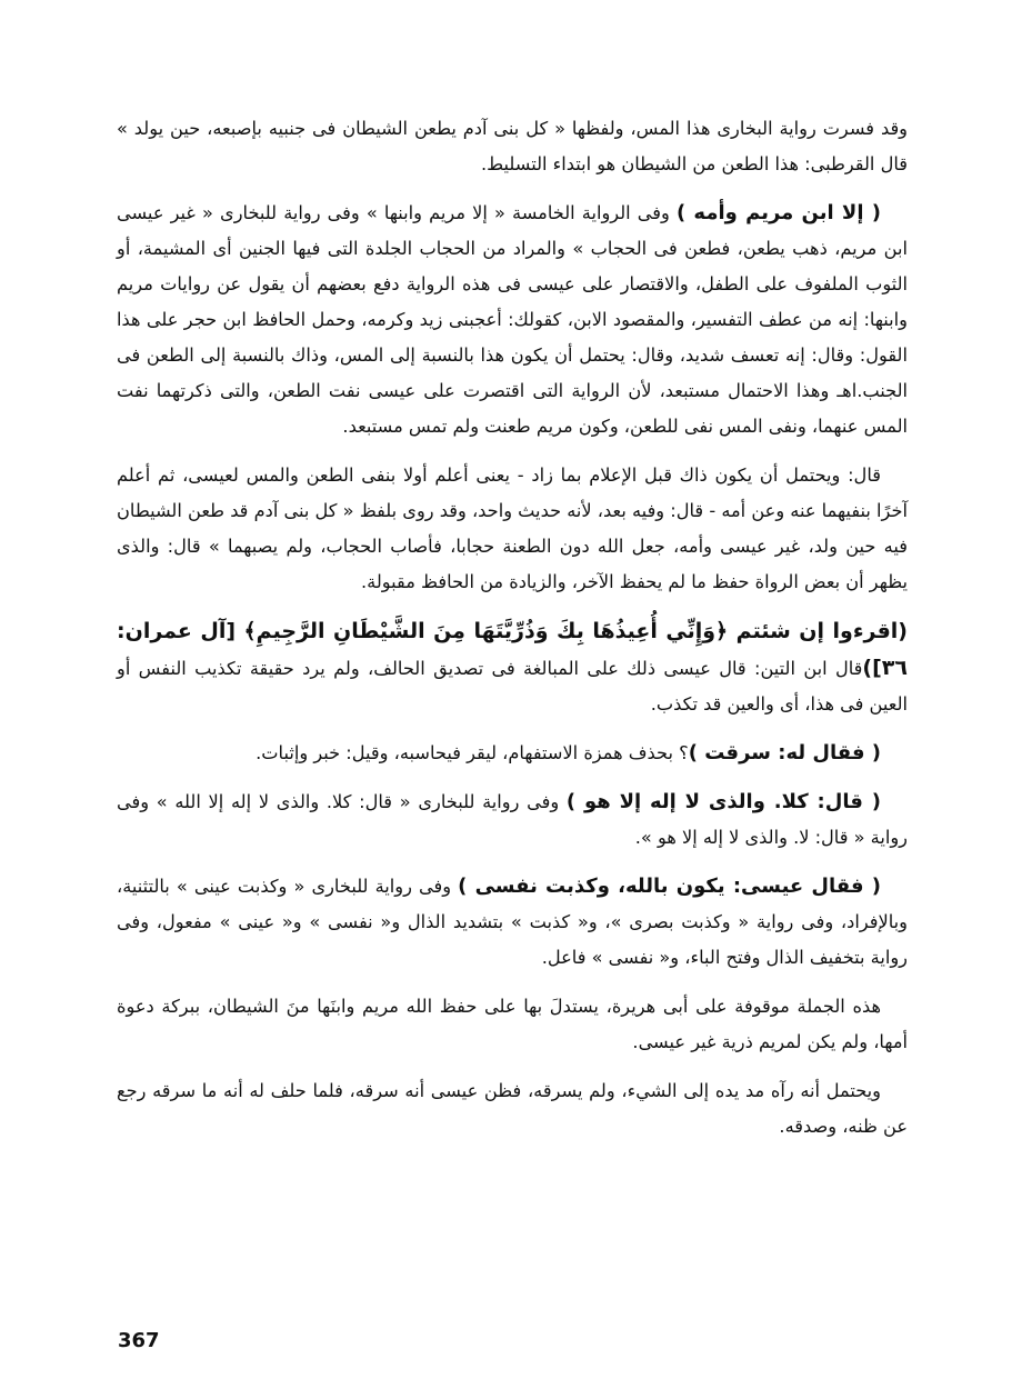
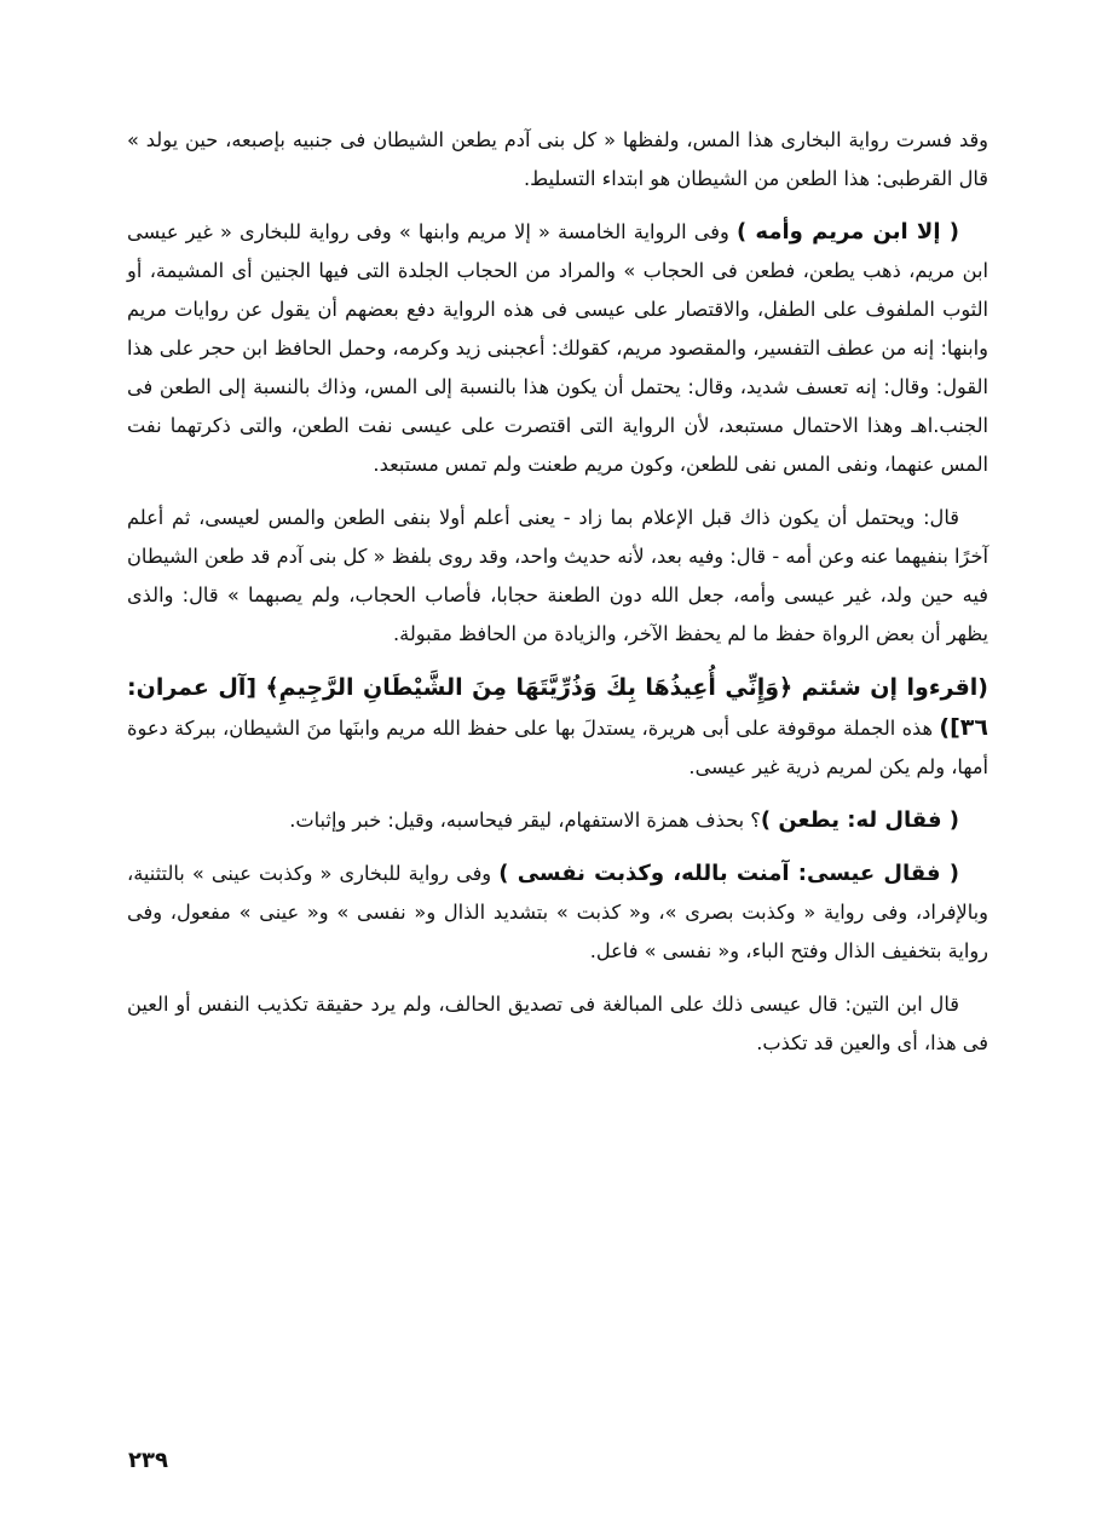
  وقد فسرت رواية البخارى هذا المس، ولفظها « كل بنى آدم يطعن الشيطان فى جنبيه بإصبعه، حين يولد » قال القرطبى: هذا الطعن من الشيطان هو ابتداء التسليط.
- ( إلا ابن مريم وأمه ) وفى الرواية الخامسة « إلا مريم وابنها » وفى رواية للبخارى « غير عيسى ابن مريم، ذهب يطعن، فطعن فى الحجاب » والمراد من الحجاب الجلدة التى فيها الجنين أى المشيمة، أو الثوب الملفوف على الطفل، والاقتصار على عيسى فى هذه الرواية دفع بعضهم أن يقول عن روايات مريم وابنها: إنه من عطف التفسير، والمقصود الابن، كقولك: أعجبنى زيد وكرمه، وحمل الحافظ ابن حجر على هذا القول: وقال: إنه تعسف شديد، وقال: يحتمل أن يكون هذا بالنسبة إلى المس، وذاك بالنسبة إلى الطعن فى الجنب.اهـ وهذا الاحتمال مستبعد، لأن الرواية التى اقتصرت على عيسى نفت الطعن، والتى ذكرتهما نفت المس عنهما، ونفى المس نفى للطعن، وكون مريم طعنت ولم تمس مستبعد.
+ ( إلا ابن مريم وأمه ) وفى الرواية الخامسة « إلا مريم وابنها » وفى رواية للبخارى « غير عيسى ابن مريم، ذهب يطعن، فطعن فى الحجاب » والمراد من الحجاب الجلدة التى فيها الجنين أى المشيمة، أو الثوب الملفوف على الطفل، والاقتصار على عيسى فى هذه الرواية دفع بعضهم أن يقول عن روايات مريم وابنها: إنه من عطف التفسير، والمقصود مريم، كقولك: أعجبنى زيد وكرمه، وحمل الحافظ ابن حجر على هذا القول: وقال: إنه تعسف شديد، وقال: يحتمل أن يكون هذا بالنسبة إلى المس، وذاك بالنسبة إلى الطعن فى الجنب.اهـ وهذا الاحتمال مستبعد، لأن الرواية التى اقتصرت على عيسى نفت الطعن، والتى ذكرتهما نفت المس عنهما، ونفى المس نفى للطعن، وكون مريم طعنت ولم تمس مستبعد.
  قال: ويحتمل أن يكون ذاك قبل الإعلام بما زاد - يعنى أعلم أولا بنفى الطعن والمس لعيسى، ثم أعلم آخرًا بنفيهما عنه وعن أمه - قال: وفيه بعد، لأنه حديث واحد، وقد روى بلفظ « كل بنى آدم قد طعن الشيطان فيه حين ولد، غير عيسى وأمه، جعل الله دون الطعنة حجابا، فأصاب الحجاب، ولم يصبهما » قال: والذى يظهر أن بعض الرواة حفظ ما لم يحفظ الآخر، والزيادة من الحافظ مقبولة.
- (اقرءوا إن شئتم ﴿وَإِنِّي أُعِيذُهَا بِكَ وَذُرِّيَّتَهَا مِنَ الشَّيْطَانِ الرَّجِيمِ﴾ [آل عمران: ٣٦])قال ابن التين: قال عيسى ذلك على المبالغة فى تصديق الحالف، ولم يرد حقيقة تكذيب النفس أو العين فى هذا، أى والعين قد تكذب.
+ (اقرءوا إن شئتم ﴿وَإِنِّي أُعِيذُهَا بِكَ وَذُرِّيَّتَهَا مِنَ الشَّيْطَانِ الرَّجِيمِ﴾ [آل عمران: ٣٦]) هذه الجملة موقوفة على أبى هريرة، يستدلَ بها على حفظ الله مريم وابنَها منَ الشيطان، ببركة دعوة أمها، ولم يكن لمريم ذرية غير عيسى.
- ( فقال له: سرقت )؟ بحذف همزة الاستفهام، ليقر فيحاسبه، وقيل: خبر وإثبات.
+ ( فقال له: يطعن )؟ بحذف همزة الاستفهام، ليقر فيحاسبه، وقيل: خبر وإثبات.
- ( قال: كلا. والذى لا إله إلا هو ) وفى رواية للبخارى « قال: كلا. والذى لا إله إلا الله » وفى رواية « قال: لا. والذى لا إله إلا هو ».
- ( فقال عيسى: يكون بالله، وكذبت نفسى ) وفى رواية للبخارى « وكذبت عينى » بالتثنية، وبالإفراد، وفى رواية « وكذبت بصرى »، و« كذبت » بتشديد الذال و« نفسى » و« عينى » مفعول، وفى رواية بتخفيف الذال وفتح الباء، و« نفسى » فاعل.
+ ( فقال عيسى: آمنت بالله، وكذبت نفسى ) وفى رواية للبخارى « وكذبت عينى » بالتثنية، وبالإفراد، وفى رواية « وكذبت بصرى »، و« كذبت » بتشديد الذال و« نفسى » و« عينى » مفعول، وفى رواية بتخفيف الذال وفتح الباء، و« نفسى » فاعل.
- هذه الجملة موقوفة على أبى هريرة، يستدلَ بها على حفظ الله مريم وابنَها منَ الشيطان، ببركة دعوة أمها، ولم يكن لمريم ذرية غير عيسى.
+ قال ابن التين: قال عيسى ذلك على المبالغة فى تصديق الحالف، ولم يرد حقيقة تكذيب النفس أو العين فى هذا، أى والعين قد تكذب.
- ويحتمل أنه رآه مد يده إلى الشيء، ولم يسرقه، فظن عيسى أنه سرقه، فلما حلف له أنه ما سرقه رجع عن ظنه، وصدقه.
- 367
+ ٢٣٩
